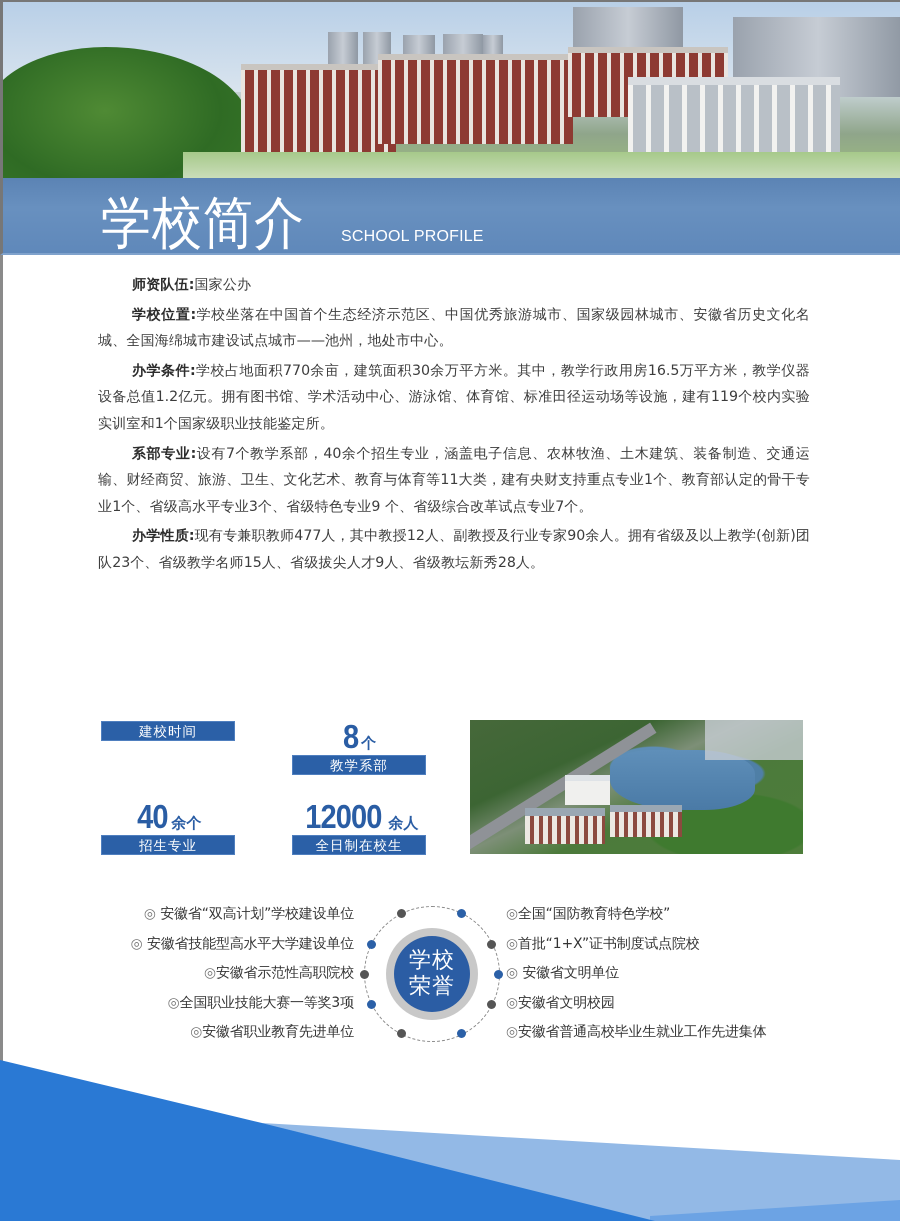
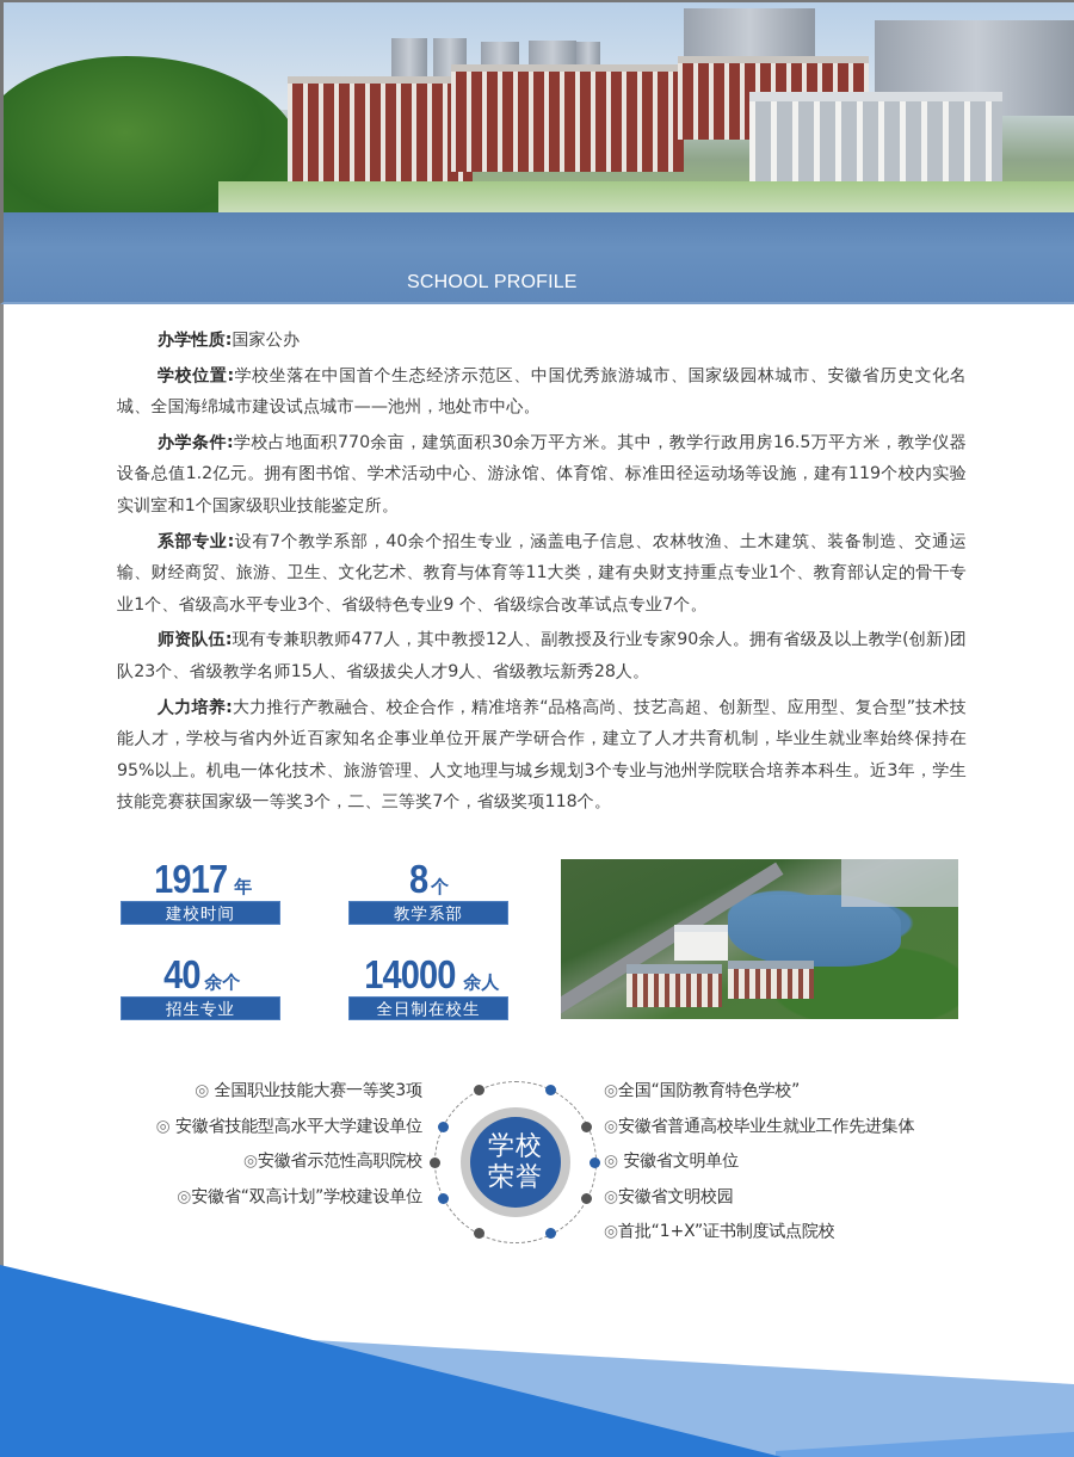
- 学校简介
  SCHOOL PROFILE
- 师资队伍:国家公办
+ 办学性质:国家公办
  学校位置:学校坐落在中国首个生态经济示范区、中国优秀旅游城市、国家级园林城市、安徽省历史文化名城、全国海绵城市建设试点城市——池州，地处市中心。
  办学条件:学校占地面积770余亩，建筑面积30余万平方米。其中，教学行政用房16.5万平方米，教学仪器设备总值1.2亿元。拥有图书馆、学术活动中心、游泳馆、体育馆、标准田径运动场等设施，建有119个校内实验实训室和1个国家级职业技能鉴定所。
  系部专业:设有7个教学系部，40余个招生专业，涵盖电子信息、农林牧渔、土木建筑、装备制造、交通运输、财经商贸、旅游、卫生、文化艺术、教育与体育等11大类，建有央财支持重点专业1个、教育部认定的骨干专业1个、省级高水平专业3个、省级特色专业9 个、省级综合改革试点专业7个。
- 办学性质:现有专兼职教师477人，其中教授12人、副教授及行业专家90余人。拥有省级及以上教学(创新)团队23个、省级教学名师15人、省级拔尖人才9人、省级教坛新秀28人。
+ 师资队伍:现有专兼职教师477人，其中教授12人、副教授及行业专家90余人。拥有省级及以上教学(创新)团队23个、省级教学名师15人、省级拔尖人才9人、省级教坛新秀28人。
+ 人力培养:大力推行产教融合、校企合作，精准培养“品格高尚、技艺高超、创新型、应用型、复合型”技术技能人才，学校与省内外近百家知名企事业单位开展产学研合作，建立了人才共育机制，毕业生就业率始终保持在95%以上。机电一体化技术、旅游管理、人文地理与城乡规划3个专业与池州学院联合培养本科生。近3年，学生技能竞赛获国家级一等奖3个，二、三等奖7个，省级奖项118个。
+ 1917 年
  建校时间
  8 个
  教学系部
  40 余个
  招生专业
- 12000 余人
+ 14000 余人
  全日制在校生
- ◎ 安徽省“双高计划”学校建设单位
+ ◎ 全国职业技能大赛一等奖3项
  ◎ 安徽省技能型高水平大学建设单位
  ◎安徽省示范性高职院校
- ◎全国职业技能大赛一等奖3项
+ ◎安徽省“双高计划”学校建设单位
- ◎安徽省职业教育先进单位
  学校
  荣誉
  ◎全国“国防教育特色学校”
- ◎首批“1+X”证书制度试点院校
+ ◎安徽省普通高校毕业生就业工作先进集体
  ◎ 安徽省文明单位
  ◎安徽省文明校园
- ◎安徽省普通高校毕业生就业工作先进集体
+ ◎首批“1+X”证书制度试点院校
